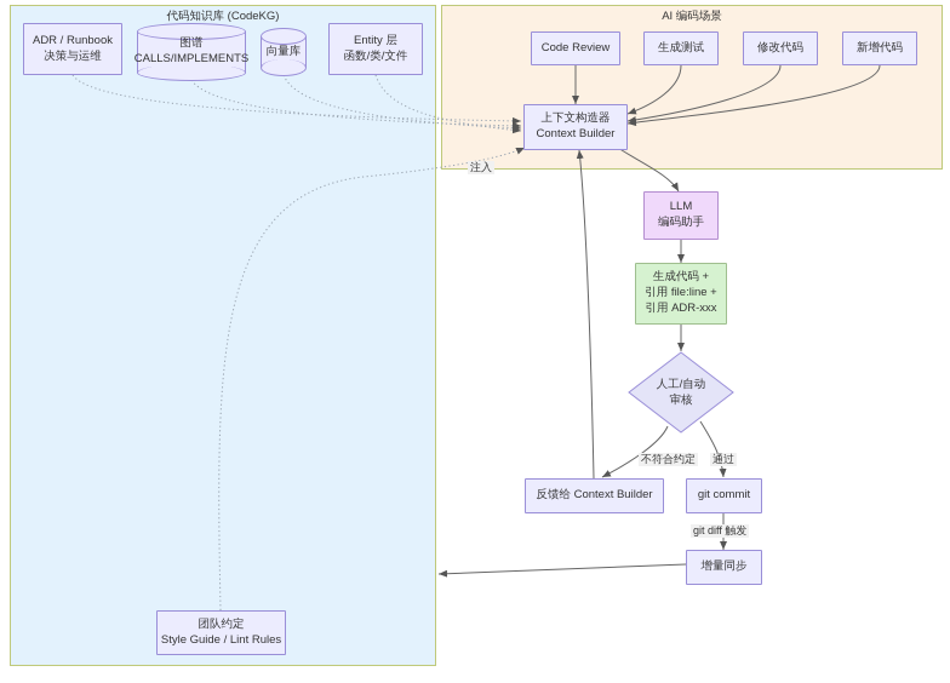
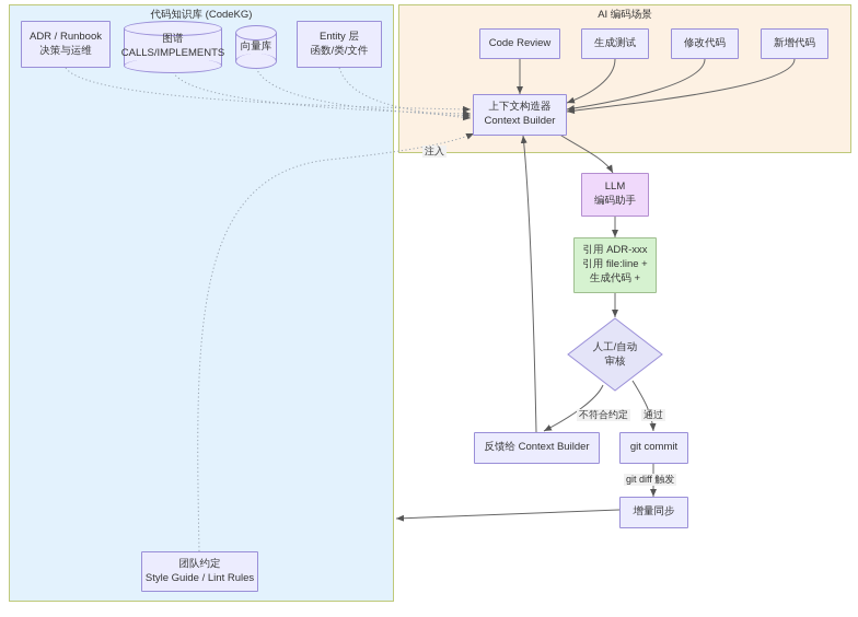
  代码知识库 (CodeKG)
  AI 编码场景
  ADR / Runbook
  决策与运维
  图谱
  CALLS/IMPLEMENTS
  向量库
  Entity 层
  函数/类/文件
  团队约定
  Style Guide / Lint Rules
  Code Review
  生成测试
  修改代码
  新增代码
  上下文构造器
  Context Builder
  LLM
  编码助手
- 生成代码 +
+ 引用 ADR-xxx
  引用 file:line +
- 引用 ADR-xxx
+ 生成代码 +
  人工/自动
  审核
  反馈给 Context Builder
  git commit
  增量同步
  注入
  不符合约定
  通过
  git diff 触发
